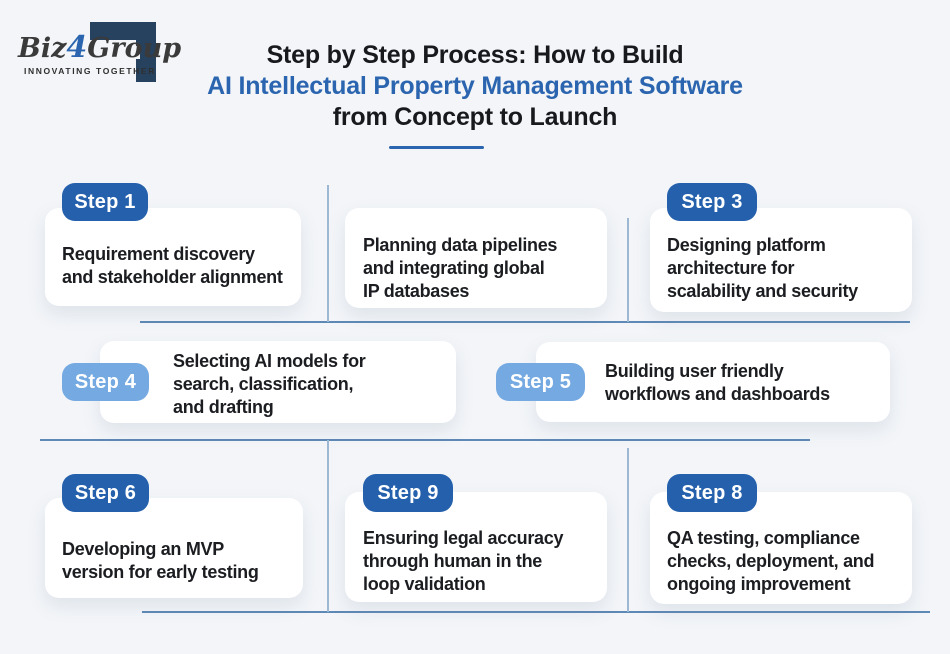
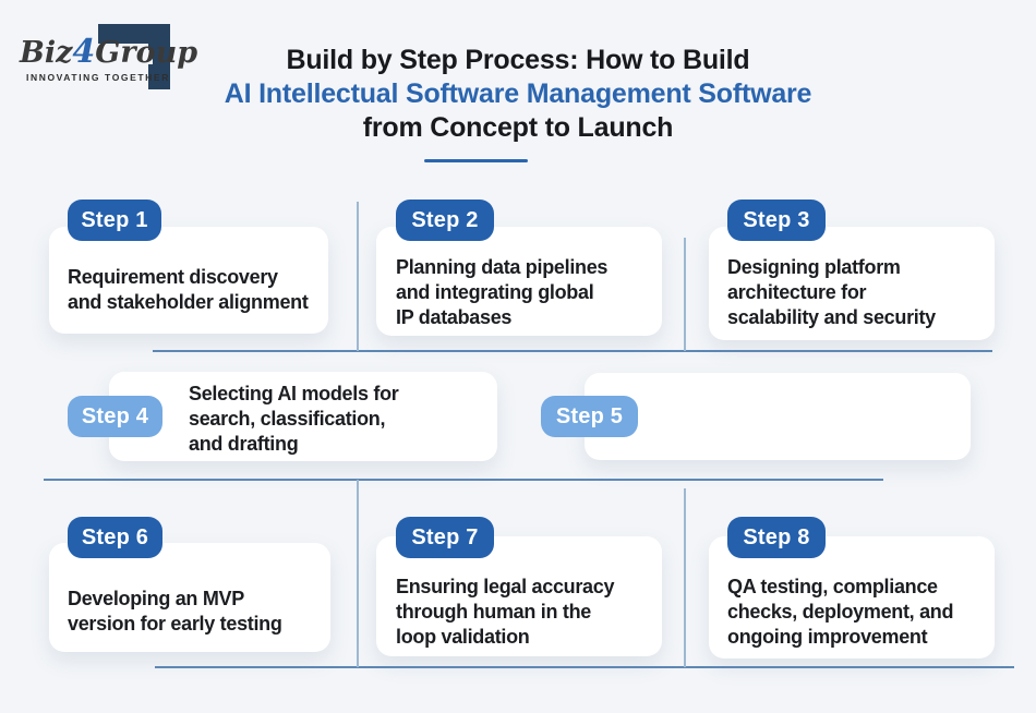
  Biz4Group
  INNOVATING TOGETHER
- Step by Step Process: How to Build
+ Build by Step Process: How to Build
- AI Intellectual Property Management Software
+ AI Intellectual Software Management Software
  from Concept to Launch
  Step 1
+ Step 2
  Step 3
  Requirement discovery
  and stakeholder alignment
  Planning data pipelines
  and integrating global
  IP databases
  Designing platform
  architecture for
  scalability and security
  Step 4
  Step 5
  Selecting AI models for
  search, classification,
  and drafting
- Building user friendly
- workflows and dashboards
  Step 6
- Step 9
+ Step 7
  Step 8
  Developing an MVP
  version for early testing
  Ensuring legal accuracy
  through human in the
  loop validation
  QA testing, compliance
  checks, deployment, and
  ongoing improvement
